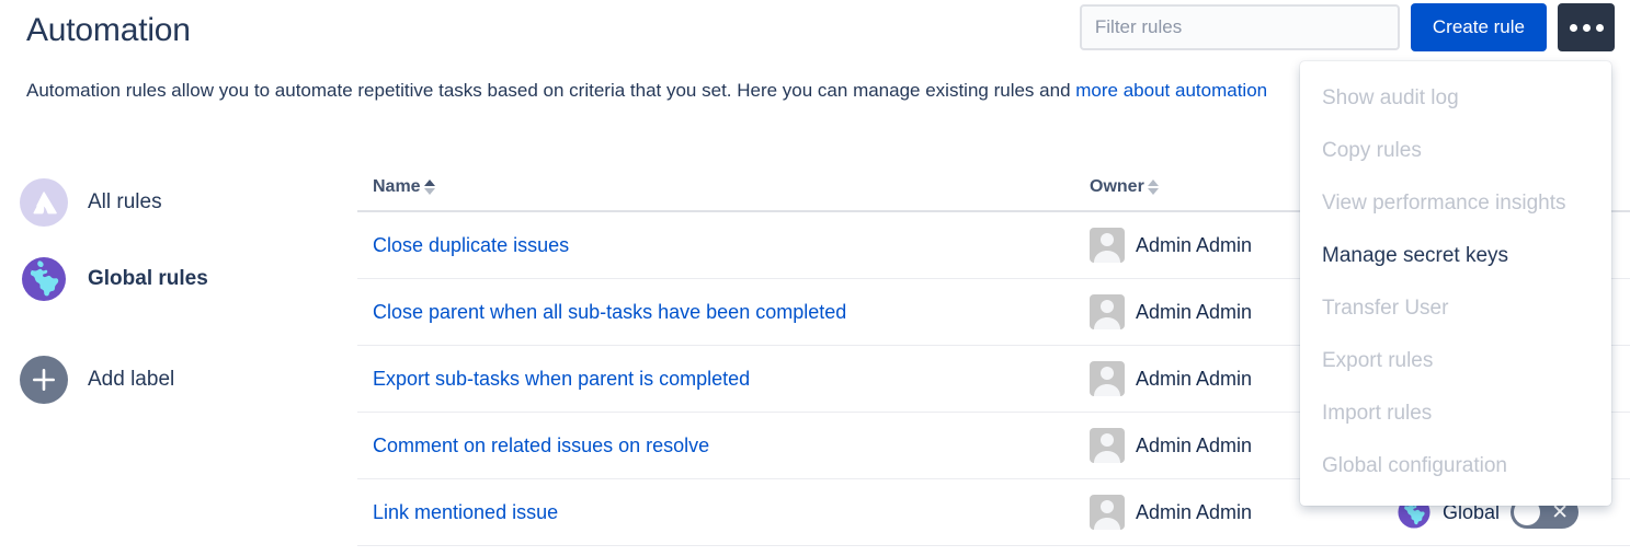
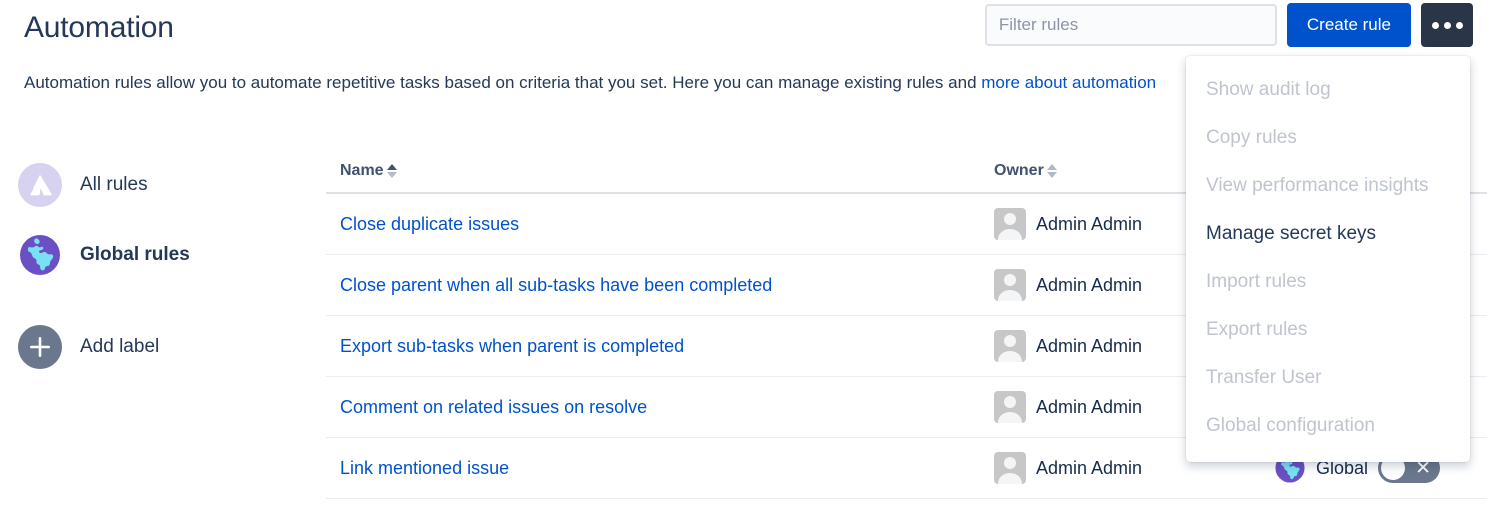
  Automation
  Filter rules
  Create rule
  Automation rules allow you to automate repetitive tasks based on criteria that you set. Here you can manage existing rules and more about automation
  All rules
  Global rules
  Add label
  Name
  Owner
  Close duplicate issues
  Admin Admin
  Close parent when all sub-tasks have been completed
  Admin Admin
  Export sub-tasks when parent is completed
  Admin Admin
  Comment on related issues on resolve
  Admin Admin
  Link mentioned issue
  Admin Admin
  Global
  ✕
  Show audit log
  Copy rules
  View performance insights
  Manage secret keys
- Transfer User
+ Import rules
  Export rules
- Import rules
+ Transfer User
  Global configuration
